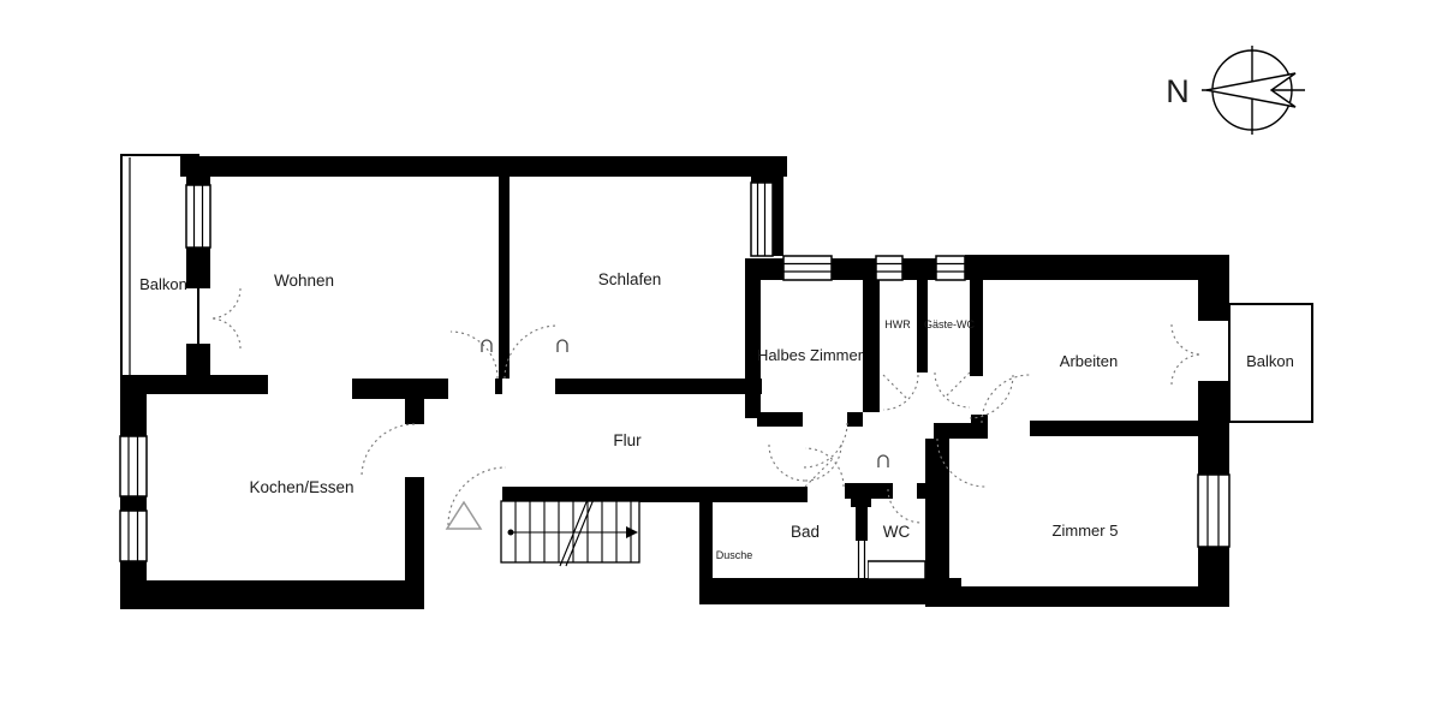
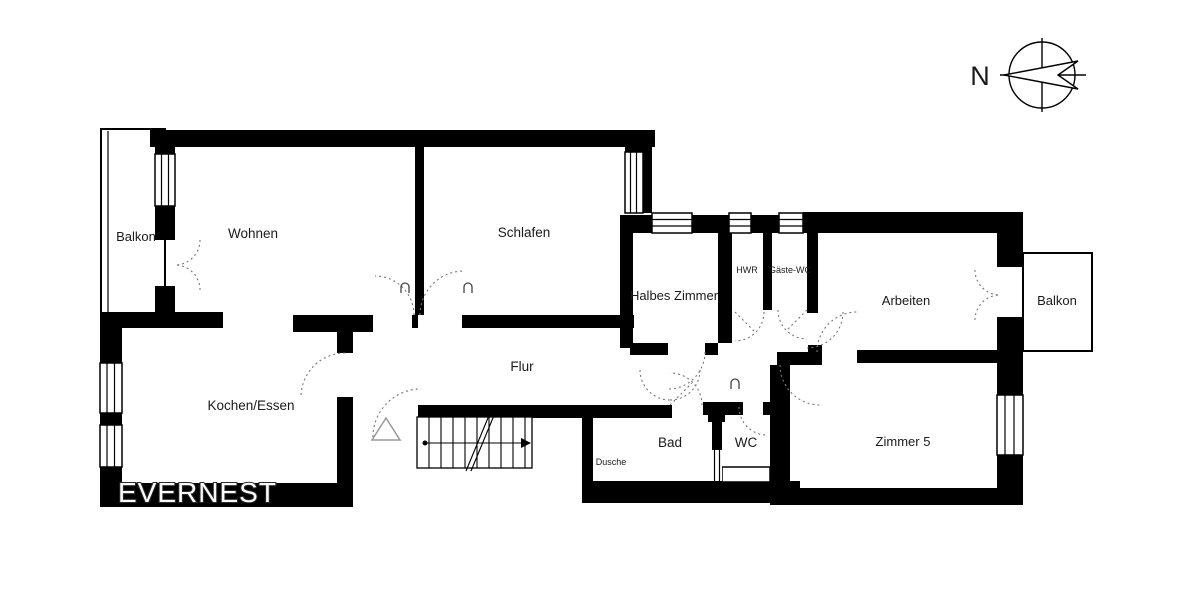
  N
  Balkon
  Wohnen
  Schlafen
  Halbes Zimmer
  HWR
  Gäste-WC
  Arbeiten
  Balkon
  Kochen/Essen
  Flur
  Dusche
  Bad
  WC
  Zimmer 5
+ EVERNEST
